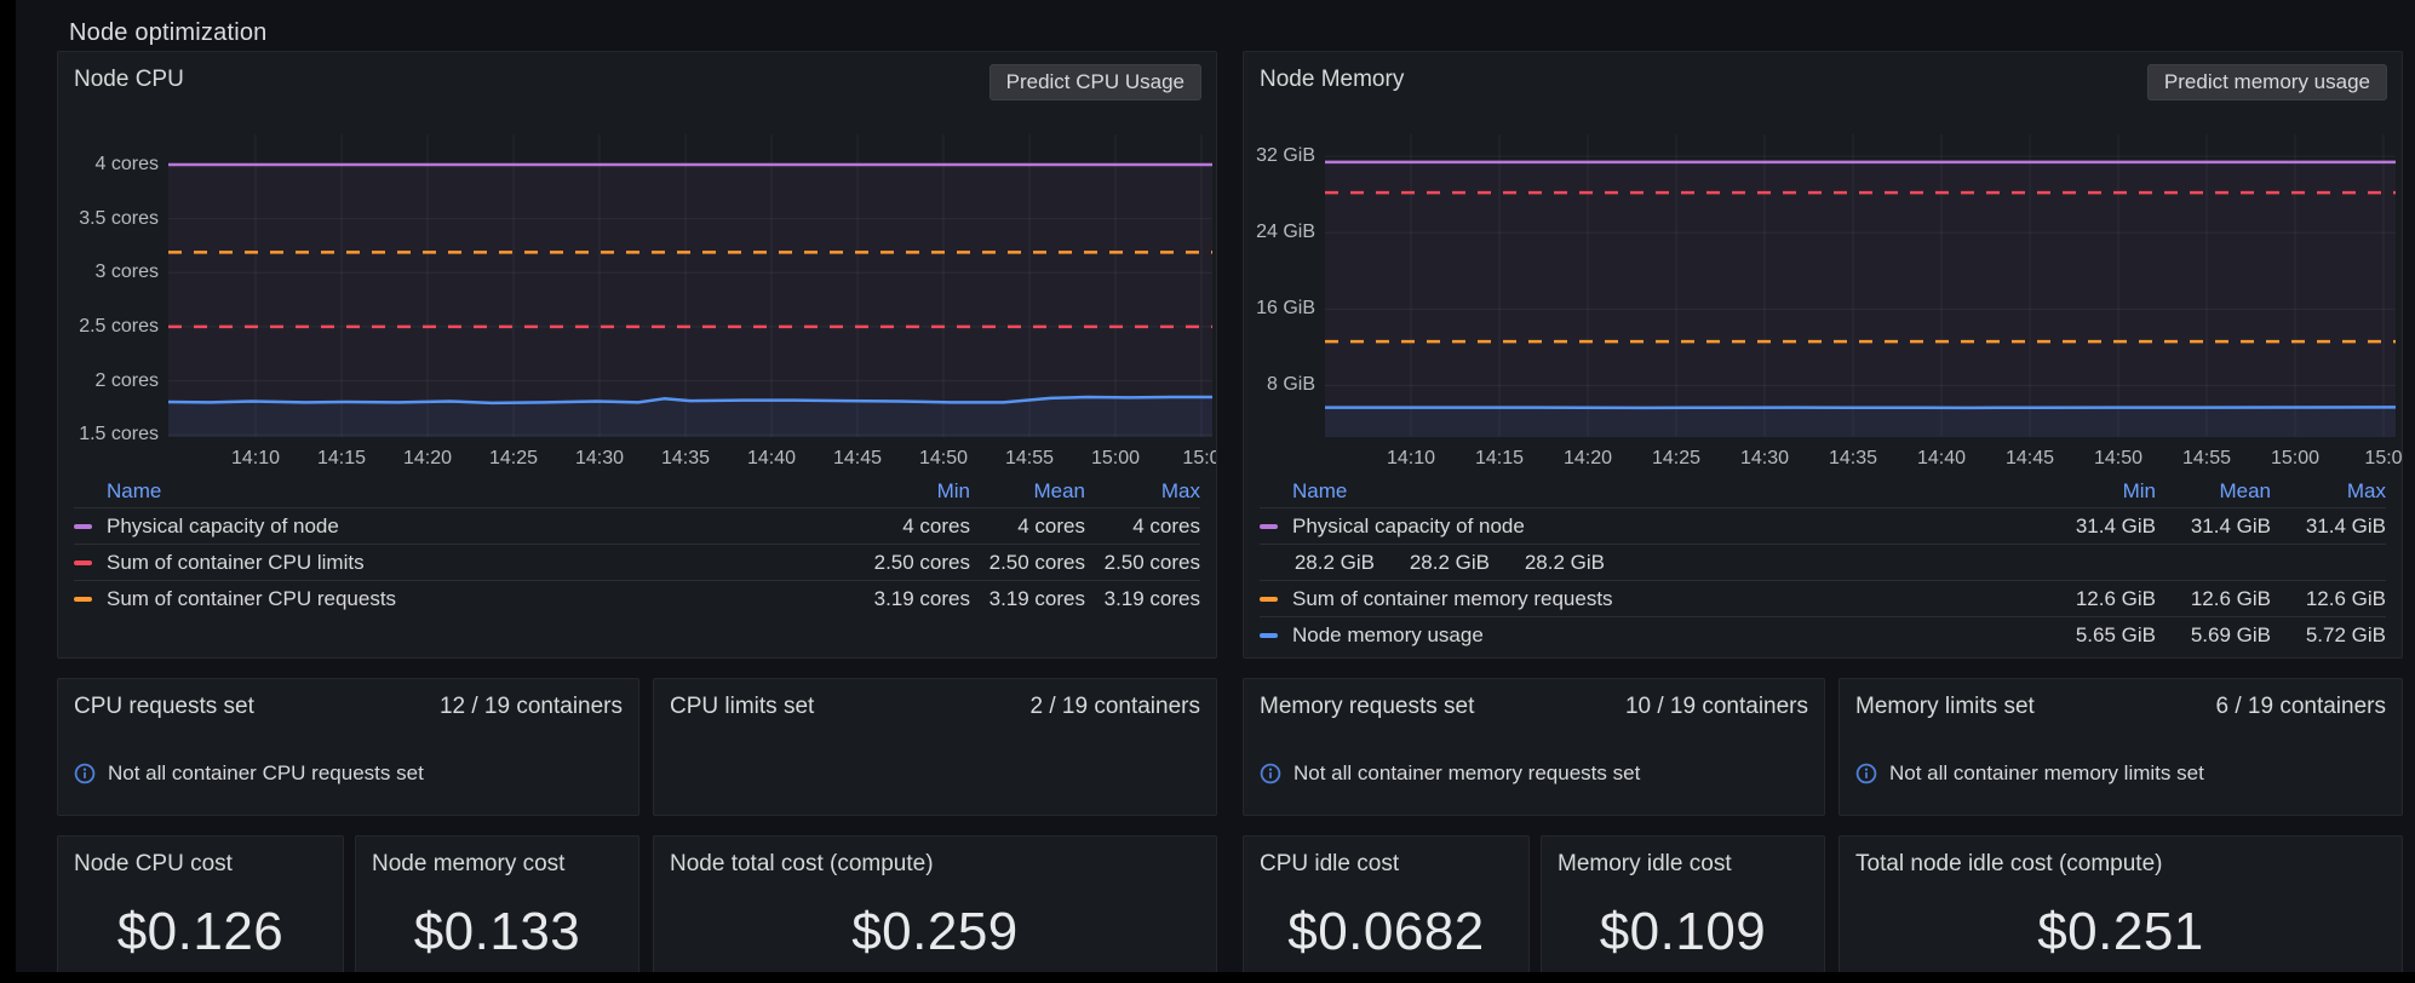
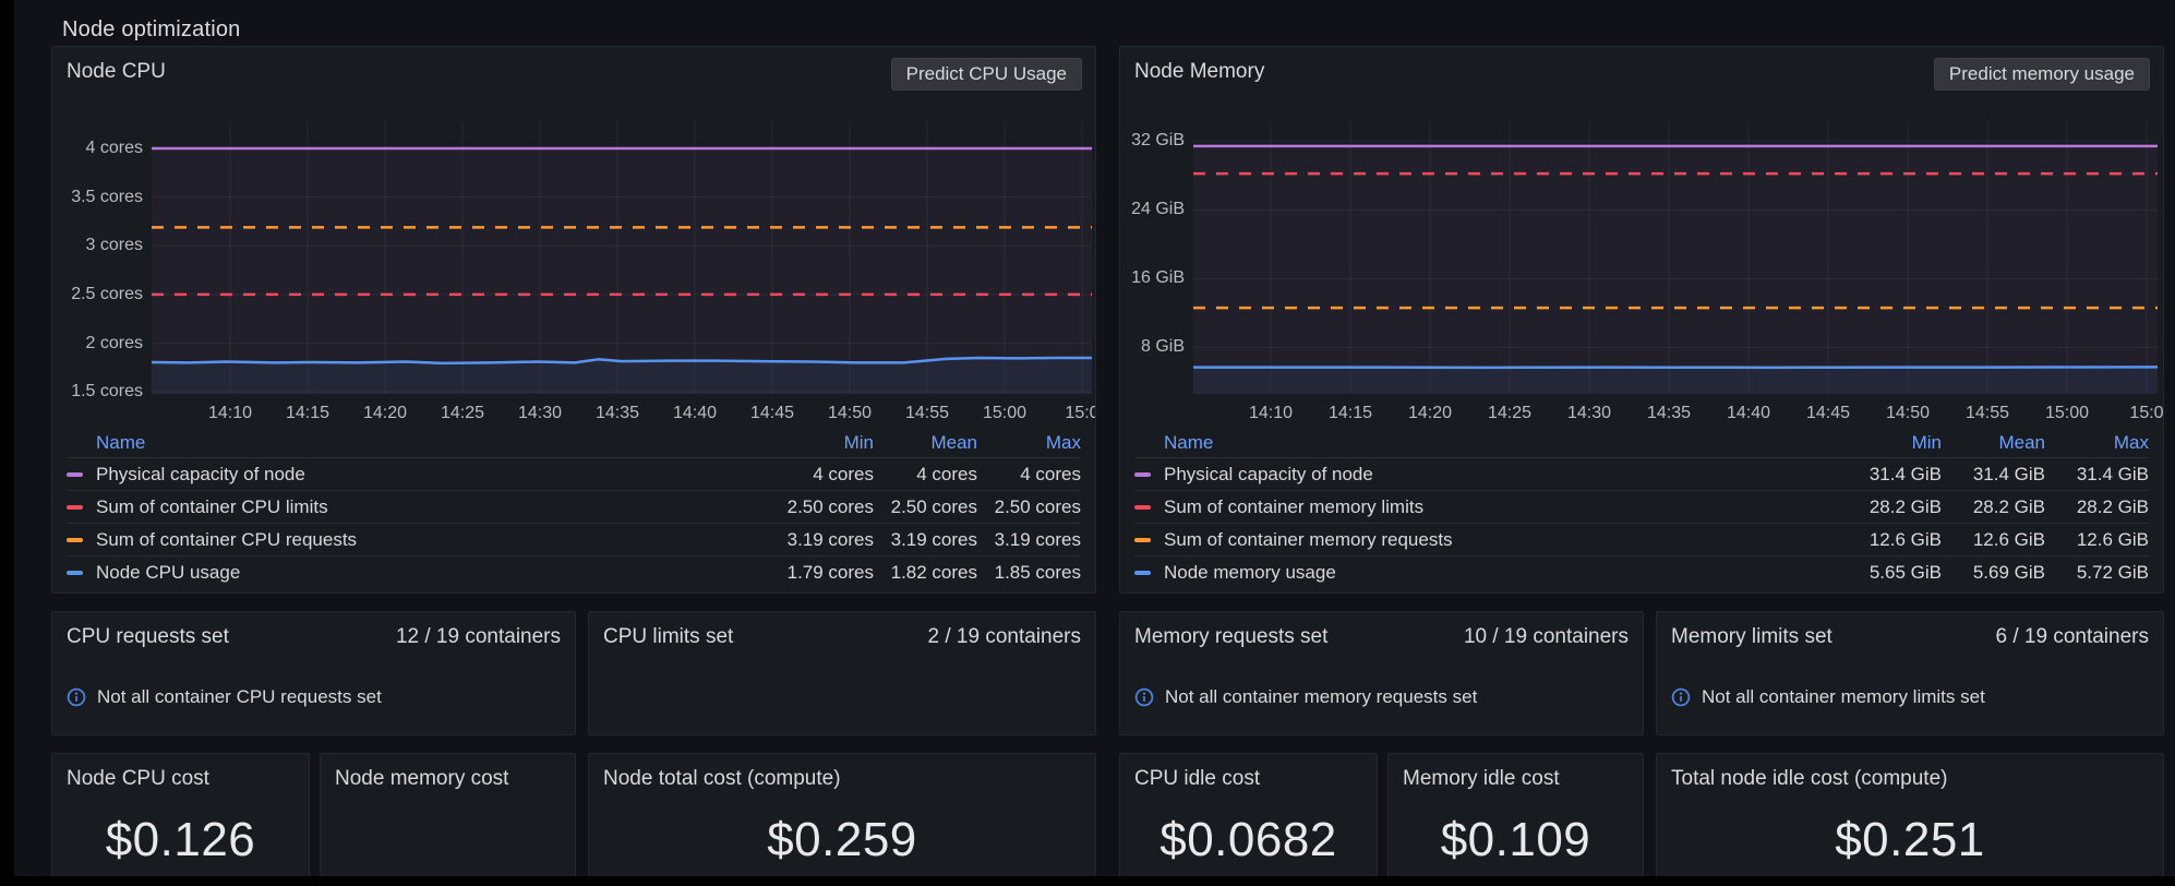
  Node optimization
  Node CPU
  Predict CPU Usage
  4 cores
  3.5 cores
  3 cores
  2.5 cores
  2 cores
  1.5 cores
  14:10
  14:15
  14:20
  14:25
  14:30
  14:35
  14:40
  14:45
  14:50
  14:55
  15:00
  15:0
  Name
  Min
  Mean
  Max
  Physical capacity of node
  4 cores
  4 cores
  4 cores
  Sum of container CPU limits
  2.50 cores
  2.50 cores
  2.50 cores
  Sum of container CPU requests
  3.19 cores
  3.19 cores
  3.19 cores
+ Node CPU usage
+ 1.79 cores
+ 1.82 cores
+ 1.85 cores
  Node Memory
  Predict memory usage
  32 GiB
  24 GiB
  16 GiB
  8 GiB
  14:10
  14:15
  14:20
  14:25
  14:30
  14:35
  14:40
  14:45
  14:50
  14:55
  15:00
  15:0
  Name
  Min
  Mean
  Max
  Physical capacity of node
  31.4 GiB
  31.4 GiB
  31.4 GiB
+ Sum of container memory limits
  28.2 GiB
  28.2 GiB
  28.2 GiB
  Sum of container memory requests
  12.6 GiB
  12.6 GiB
  12.6 GiB
  Node memory usage
  5.65 GiB
  5.69 GiB
  5.72 GiB
  CPU requests set
  12 / 19 containers
  Not all container CPU requests set
  CPU limits set
  2 / 19 containers
  Memory requests set
  10 / 19 containers
  Not all container memory requests set
  Memory limits set
  6 / 19 containers
  Not all container memory limits set
  Node CPU cost
  $0.126
  Node memory cost
- $0.133
  Node total cost (compute)
  $0.259
  CPU idle cost
  $0.0682
  Memory idle cost
  $0.109
  Total node idle cost (compute)
  $0.251
